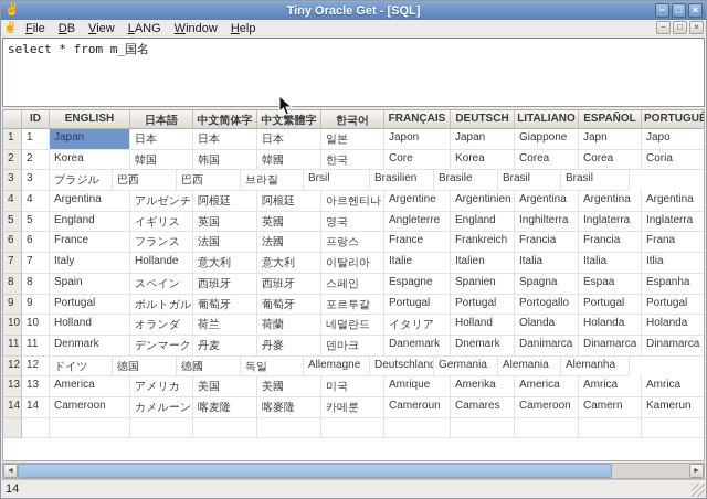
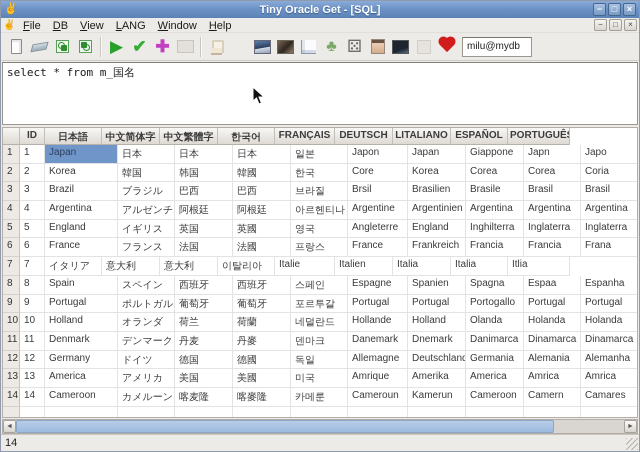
  ✌
  Tiny Oracle Get - [SQL]
  −
  □
  ×
  ✌
  File DB View LANG Window Help
  −
  □
  ×
+ ▶
+ ✔
+ ✚
+ ♣
+ ⚄
+ milu@mydb
  select * from m_国名
  ID
- ENGLISH
  日本語
  中文简体字
  中文繁體字
  한국어
  FRANÇAIS
  DEUTSCH
  LITALIANO
  ESPAÑOL
  PORTUGUÊ
  1
  1
  Japan
  日本
  日本
  日本
  일본
  Japon
  Japan
  Giappone
  Japn
  Japo
  2
  2
  Korea
  韓国
  韩国
  韓國
  한국
  Core
  Korea
  Corea
  Corea
  Coria
  3
  3
+ Brazil
  ブラジル
  巴西
  巴西
  브라질
  Brsil
  Brasilien
  Brasile
  Brasil
  Brasil
  4
  4
  Argentina
  アルゼンチ
  阿根廷
  阿根廷
  아르헨티나
  Argentine
  Argentinien
  Argentina
  Argentina
  Argentina
  5
  5
  England
  イギリス
  英国
  英國
  영국
  Angleterre
  England
  Inghilterra
  Inglaterra
  Inglaterra
  6
  6
  France
  フランス
  法国
  法國
  프랑스
  France
  Frankreich
  Francia
  Francia
  Frana
  7
  7
- Italy
- Hollande
+ イタリア
  意大利
  意大利
  이탈리아
  Italie
  Italien
  Italia
  Italia
  Itlia
  8
  8
  Spain
  スペイン
  西班牙
  西班牙
  스페인
  Espagne
  Spanien
  Spagna
  Espaa
  Espanha
  9
  9
  Portugal
  ポルトガル
  葡萄牙
  葡萄牙
  포르투갈
  Portugal
  Portugal
  Portogallo
  Portugal
  Portugal
  10
  10
  Holland
  オランダ
  荷兰
  荷蘭
  네덜란드
- イタリア
+ Hollande
  Holland
  Olanda
  Holanda
  Holanda
  11
  11
  Denmark
  デンマーク
  丹麦
  丹麥
  덴마크
  Danemark
  Dnemark
  Danimarca
  Dinamarca
  Dinamarca
  12
  12
+ Germany
  ドイツ
  德国
  德國
  독일
  Allemagne
  Deutschland
  Germania
  Alemania
  Alemanha
  13
  13
  America
  アメリカ
  美国
  美國
  미국
  Amrique
  Amerika
  America
  Amrica
  Amrica
  14
  14
  Cameroon
  カメルーン
  喀麦隆
  喀麥隆
  카메룬
  Cameroun
- Camares
+ Kamerun
  Cameroon
  Camern
- Kamerun
+ Camares
  14
